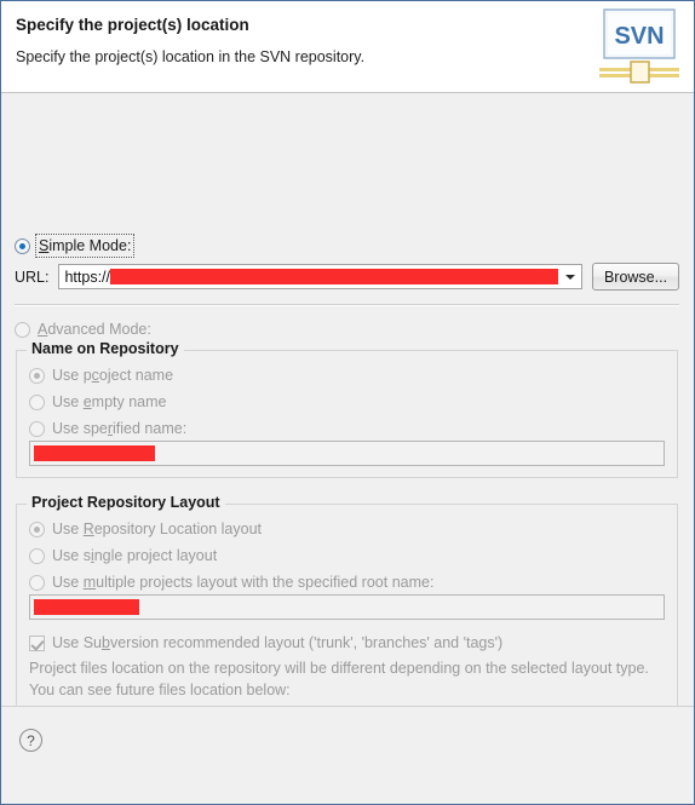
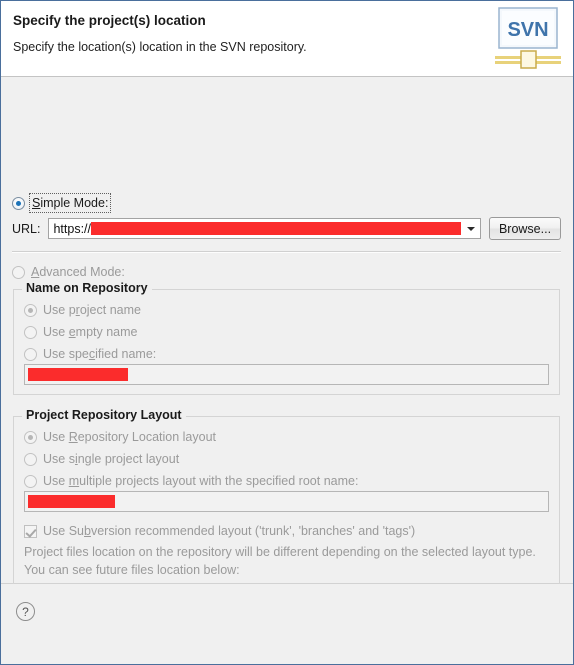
  Specify the project(s) location
- Specify the project(s) location in the SVN repository.
+ Specify the location(s) location in the SVN repository.
  SVN
  Simple Mode:
  URL:
  https://
  Browse...
  Advanced Mode:
  Name on Repository
- Use pcoject name
+ Use project name
  Use empty name
- Use sperified name:
+ Use specified name:
  Project Repository Layout
  Use Repository Location layout
  Use single project layout
  Use multiple projects layout with the specified root name:
  Use Subversion recommended layout ('trunk', 'branches' and 'tags')
  Project files location on the repository will be different depending on the selected layout type. You can see future files location below:
  ?
